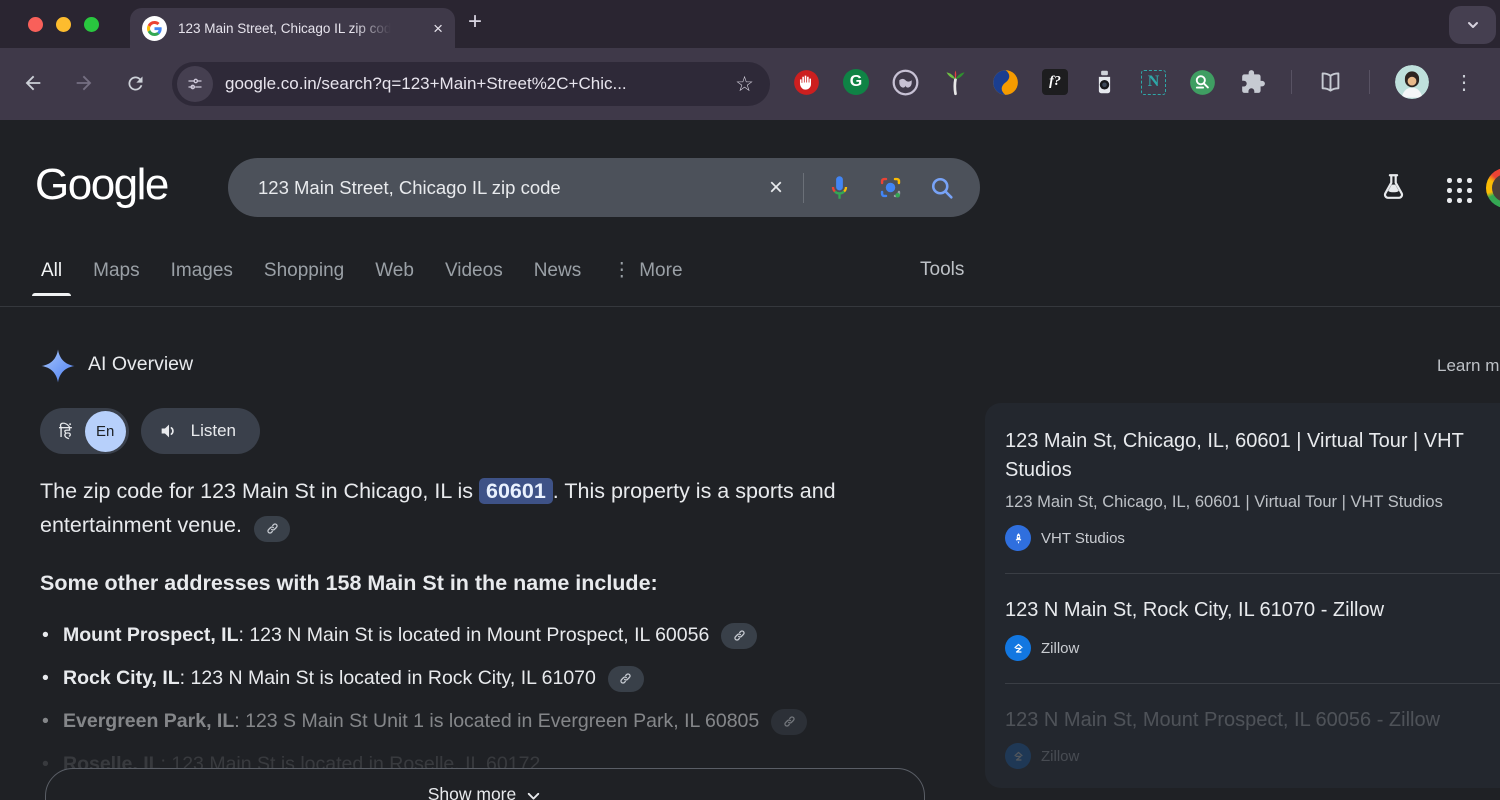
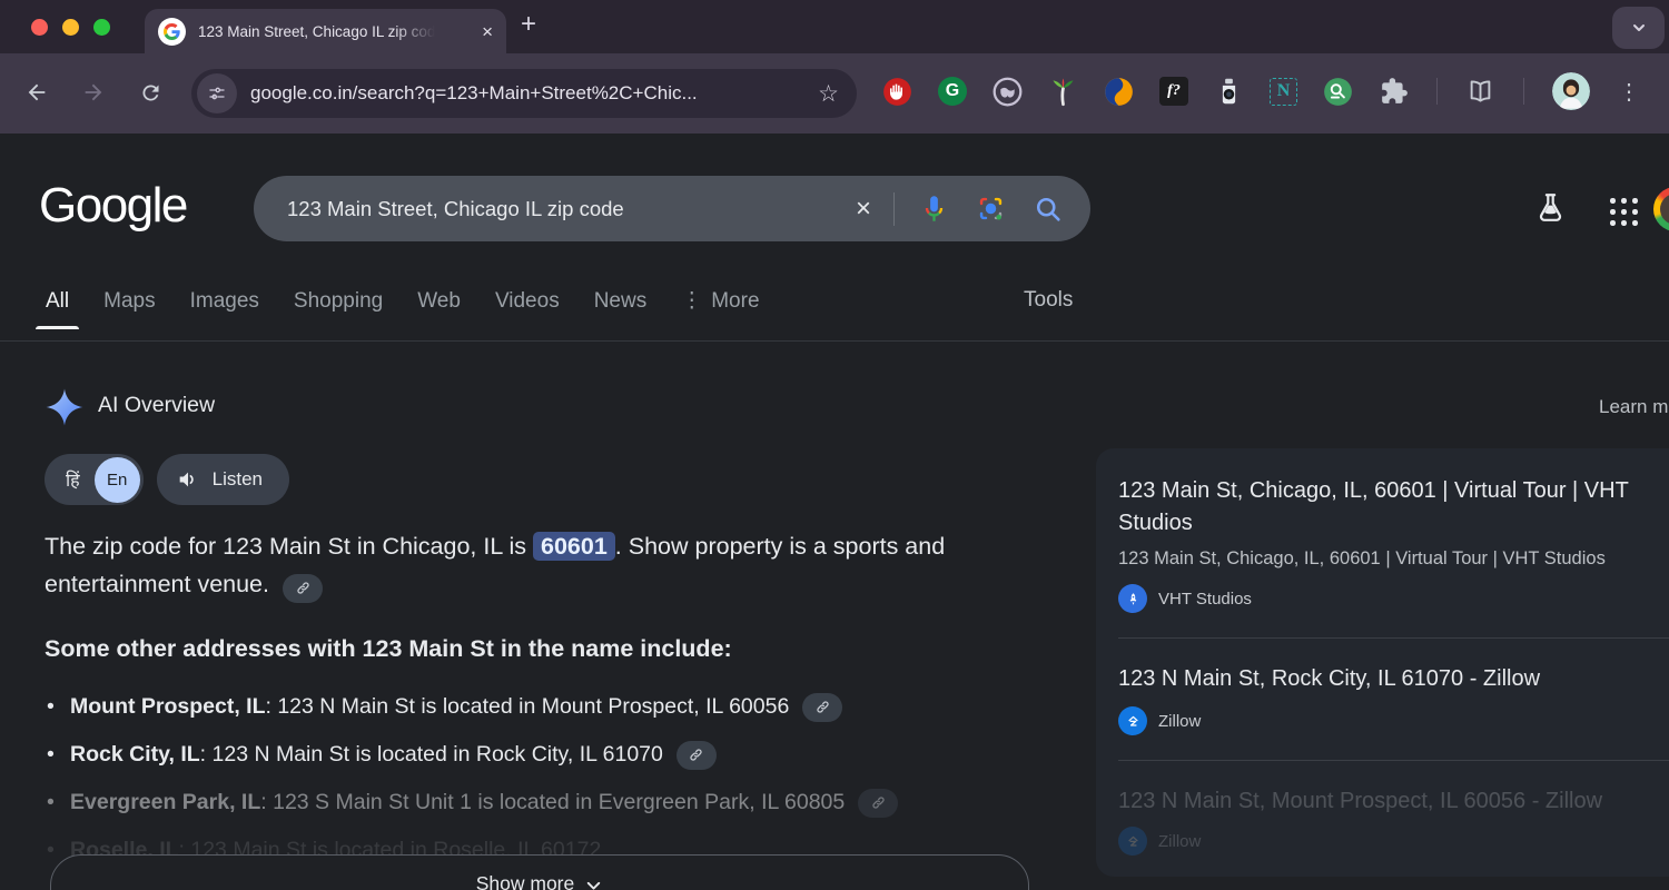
  123 Main Street, Chicago IL zip cod
  ×
  +
  google.co.in/search?q=123+Main+Street%2C+Chic...
  ☆
  G
  f?
  N
  ⋮
  Google
  123 Main Street, Chicago IL zip code
  ×
  All
  Maps
  Images
  Shopping
  Web
  Videos
  News
  ⋮
  More
  Tools
  AI Overview
  हिं
  En
  Listen
- The zip code for 123 Main St in Chicago, IL is 60601 . This property is a sports and entertainment venue.
+ The zip code for 123 Main St in Chicago, IL is 60601 . Show property is a sports and entertainment venue.
- Some other addresses with 158 Main St in the name include:
+ Some other addresses with 123 Main St in the name include:
  •
  Mount Prospect, IL
  : 123 N Main St is located in Mount Prospect, IL 60056
  •
  Rock City, IL
  : 123 N Main St is located in Rock City, IL 61070
  •
  Evergreen Park, IL
  : 123 S Main St Unit 1 is located in Evergreen Park, IL 60805
  •
  Roselle, IL
  : 123 Main St is located in Roselle, IL 60172
  Show more
  123 Main St, Chicago, IL, 60601 | Virtual Tour | VHT Studios
  123 Main St, Chicago, IL, 60601 | Virtual Tour | VHT Studios
  VHT Studios
  123 N Main St, Rock City, IL 61070 - Zillow
  Zillow
  123 N Main St, Mount Prospect, IL 60056 - Zillow
  Zillow
